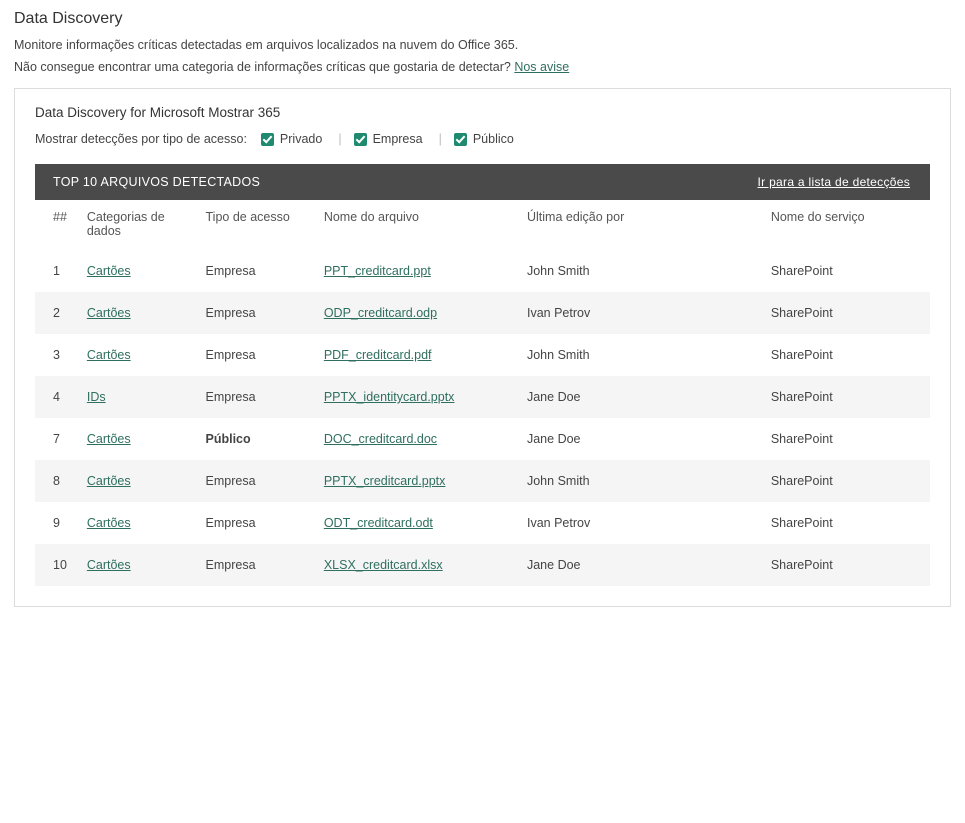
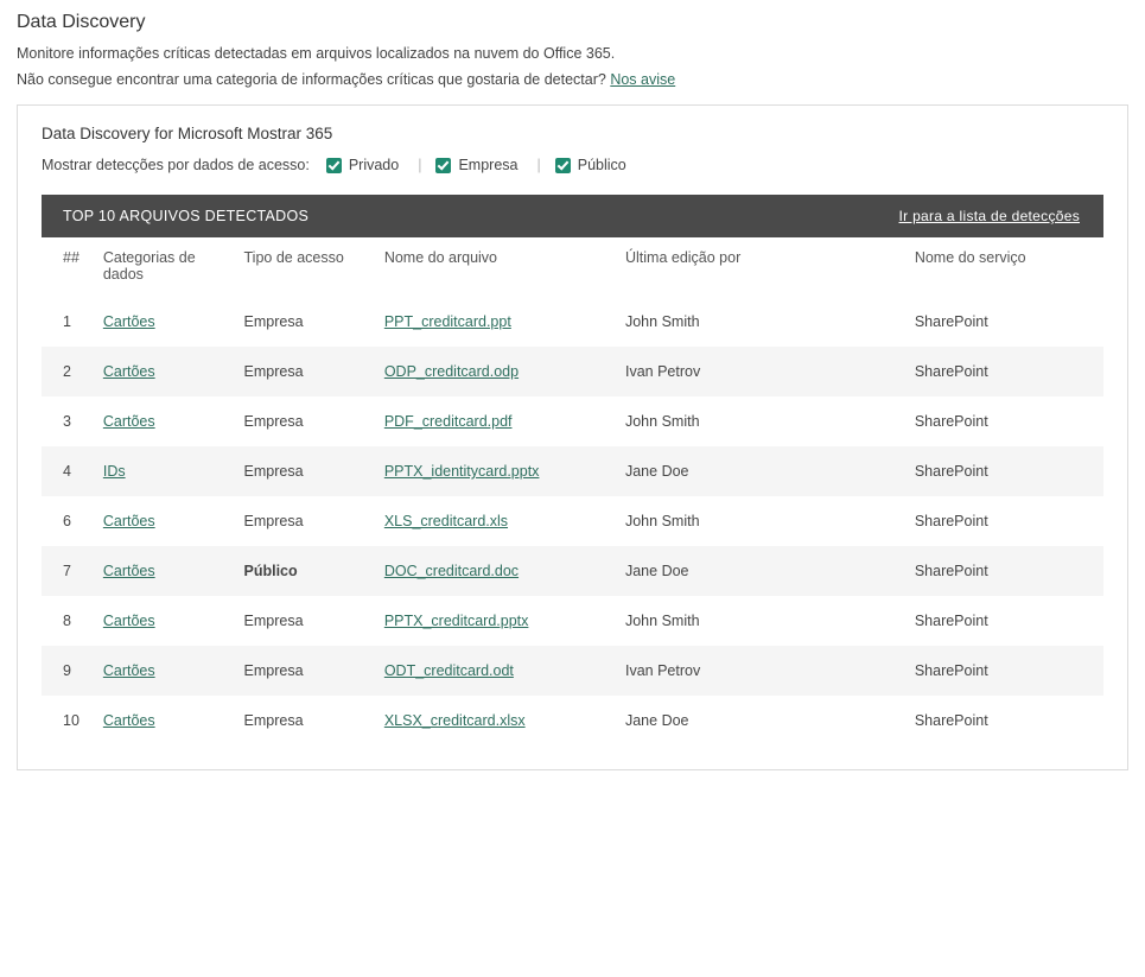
  Data Discovery
  Monitore informações críticas detectadas em arquivos localizados na nuvem do Office 365.
  Não consegue encontrar uma categoria de informações críticas que gostaria de detectar? Nos avise
  Data Discovery for Microsoft Mostrar 365
- Mostrar detecções por tipo de acesso:
+ Mostrar detecções por dados de acesso:
  Privado
  |
  Empresa
  |
  Público
  TOP 10 ARQUIVOS DETECTADOS
  Ir para a lista de detecções
  ##	Categorias de dados	Tipo de acesso	Nome do arquivo	Última edição por	Nome do serviço
  1	Cartões	Empresa	PPT_creditcard.ppt	John Smith	SharePoint
  2	Cartões	Empresa	ODP_creditcard.odp	Ivan Petrov	SharePoint
  3	Cartões	Empresa	PDF_creditcard.pdf	John Smith	SharePoint
  4	IDs	Empresa	PPTX_identitycard.pptx	Jane Doe	SharePoint
+ 6	Cartões	Empresa	XLS_creditcard.xls	John Smith	SharePoint
  7	Cartões	Público	DOC_creditcard.doc	Jane Doe	SharePoint
  8	Cartões	Empresa	PPTX_creditcard.pptx	John Smith	SharePoint
  9	Cartões	Empresa	ODT_creditcard.odt	Ivan Petrov	SharePoint
  10	Cartões	Empresa	XLSX_creditcard.xlsx	Jane Doe	SharePoint
